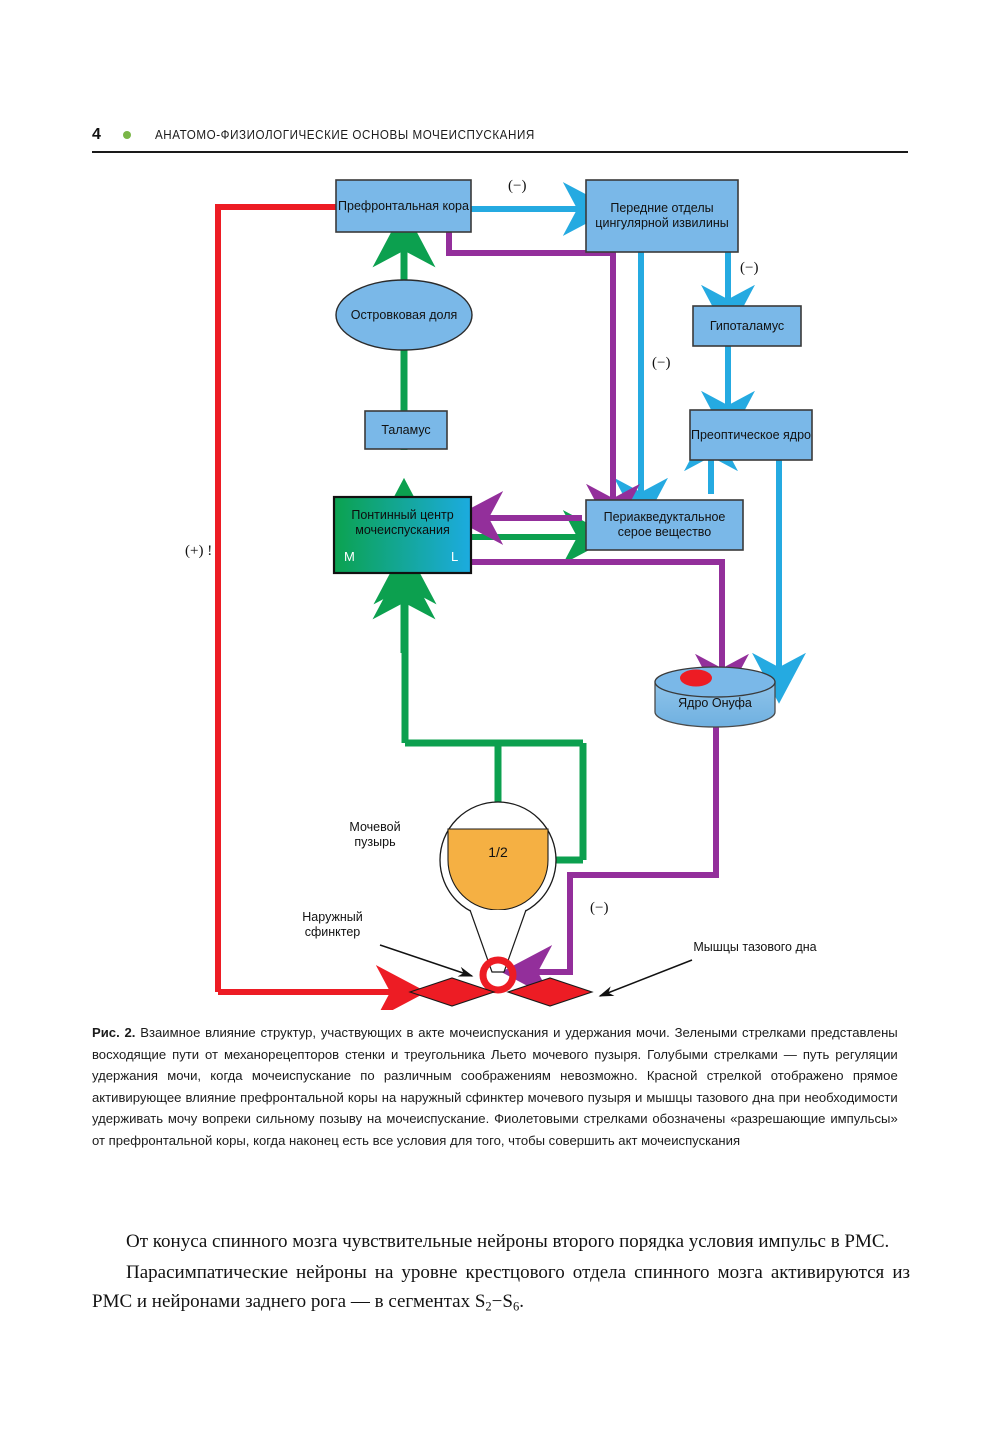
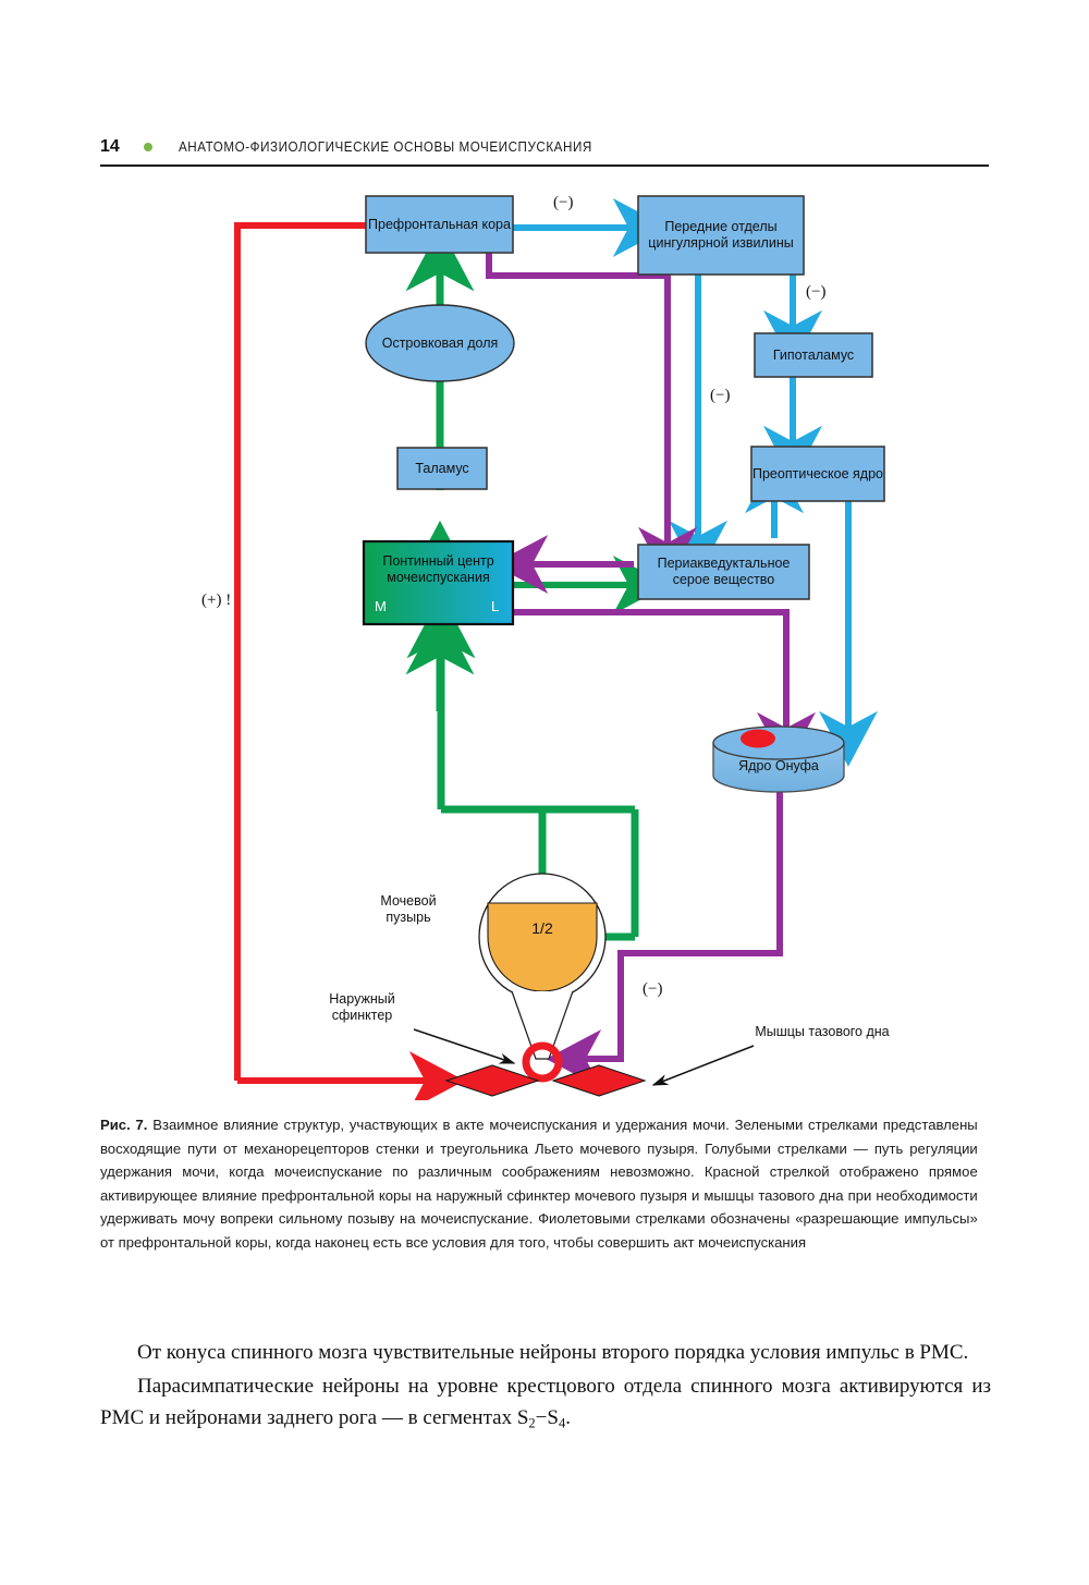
- 4
+ 14
  АНАТОМО-ФИЗИОЛОГИЧЕСКИЕ ОСНОВЫ МОЧЕИСПУСКАНИЯ
  Префронтальная кора
  Передние отделы цингулярной извилины
  Островковая доля
  Гипоталамус
  Таламус
  Преоптическое ядро
  Периакведуктальное серое вещество
  Понтинный центр мочеиспускания
  M
  L
  Ядро Онуфа
  Мочевой пузырь
  1/2
  Наружный сфинктер
  Мышцы тазового дна
  (−)
  (−)
  (−)
  (−)
  (+) !
- Рис. 2. Взаимное влияние структур, участвующих в акте мочеиспускания и удержания мочи. Зелеными стрелками представлены восходящие пути от механорецепторов стенки и треугольника Льето мочевого пузыря. Голубыми стрелками — путь регуляции удержания мочи, когда мочеиспускание по различным соображениям невозможно. Красной стрелкой отображено прямое активирующее влияние префронтальной коры на наружный сфинктер мочевого пузыря и мышцы тазового дна при необходимости удерживать мочу вопреки сильному позыву на мочеиспускание. Фиолетовыми стрелками обозначены «разрешающие импульсы» от префронтальной коры, когда наконец есть все условия для того, чтобы совершить акт мочеиспускания
+ Рис. 7. Взаимное влияние структур, участвующих в акте мочеиспускания и удержания мочи. Зелеными стрелками представлены восходящие пути от механорецепторов стенки и треугольника Льето мочевого пузыря. Голубыми стрелками — путь регуляции удержания мочи, когда мочеиспускание по различным соображениям невозможно. Красной стрелкой отображено прямое активирующее влияние префронтальной коры на наружный сфинктер мочевого пузыря и мышцы тазового дна при необходимости удерживать мочу вопреки сильному позыву на мочеиспускание. Фиолетовыми стрелками обозначены «разрешающие импульсы» от префронтальной коры, когда наконец есть все условия для того, чтобы совершить акт мочеиспускания
  От конуса спинного мозга чувствительные нейроны второго порядка условия импульс в РМС.
- Парасимпатические нейроны на уровне крестцового отдела спинного мозга активируются из РМС и нейронами заднего рога — в сегментах S2−S6.
+ Парасимпатические нейроны на уровне крестцового отдела спинного мозга активируются из РМС и нейронами заднего рога — в сегментах S2−S4.
